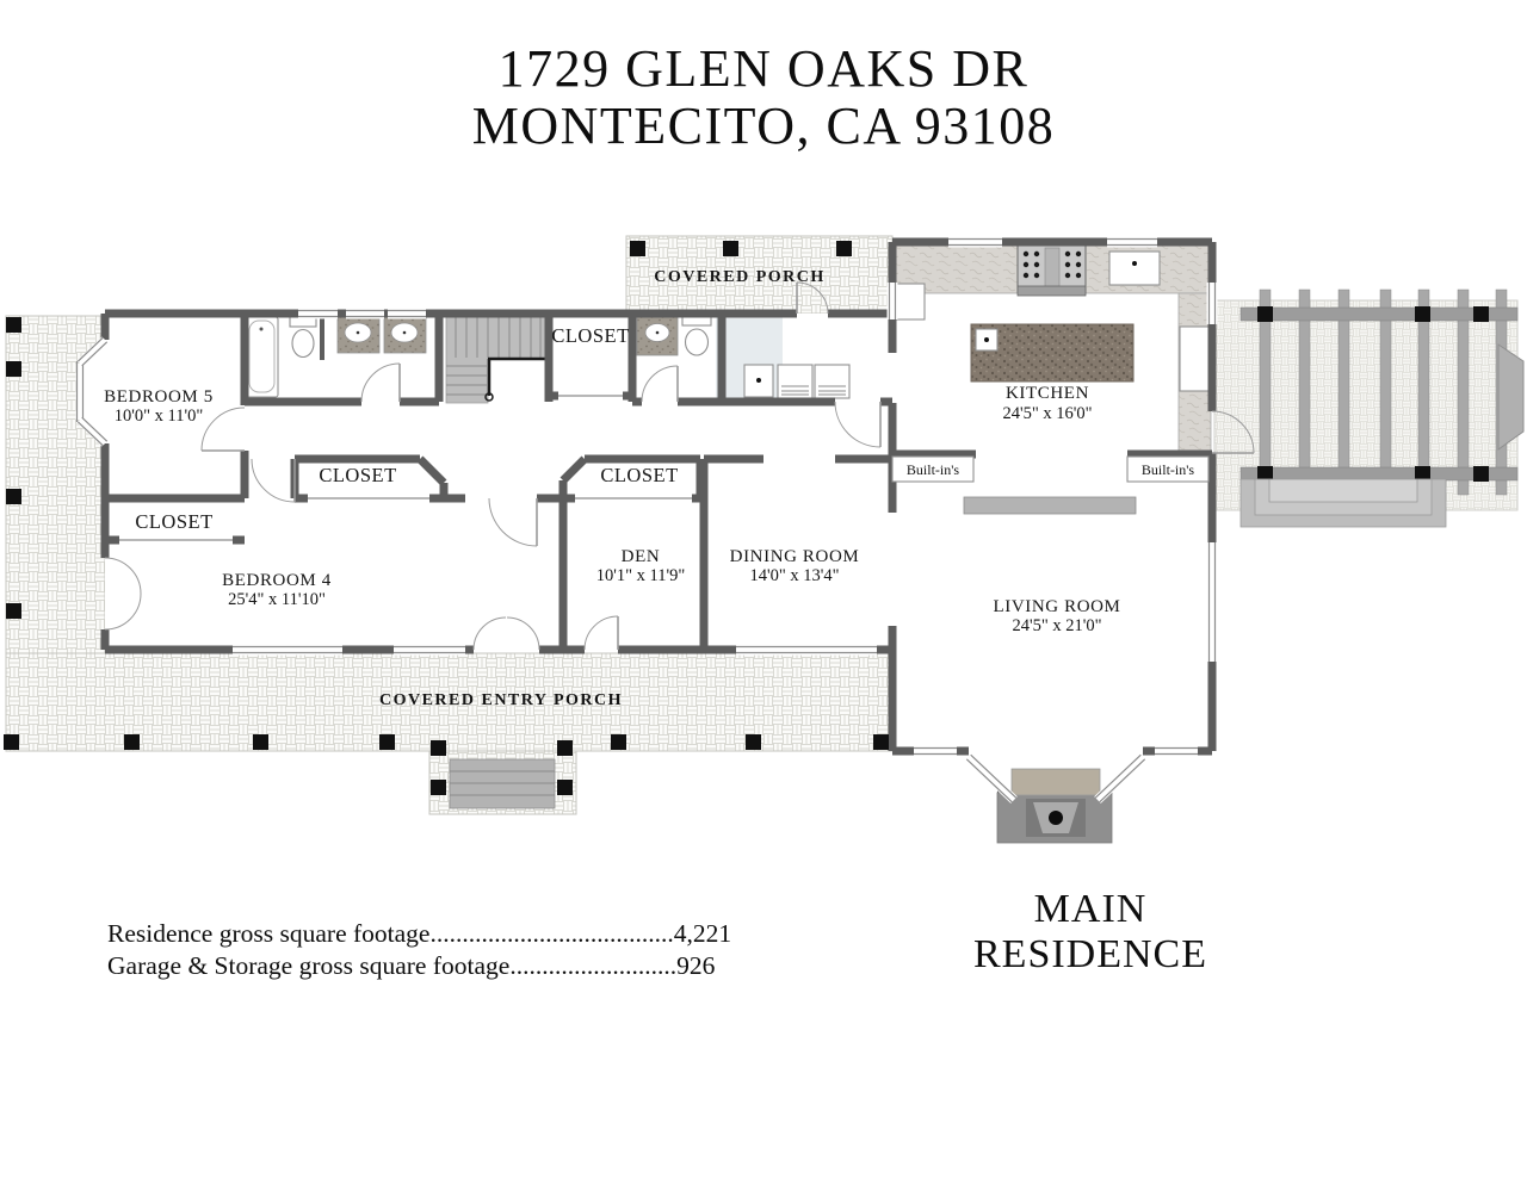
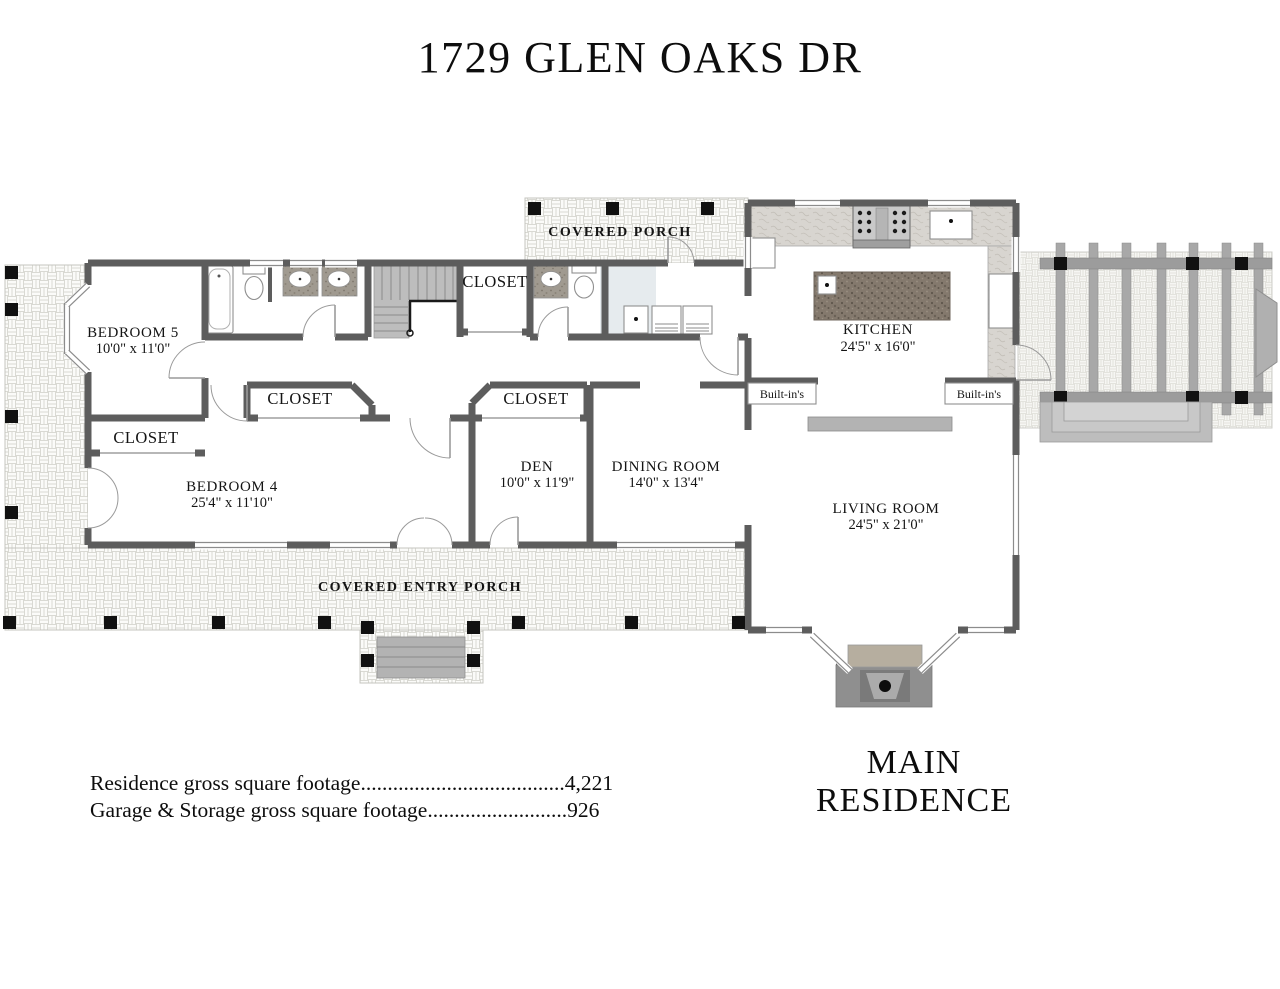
  1729 GLEN OAKS DR
- MONTECITO, CA 93108
  BEDROOM 5
  10'0" x 11'0"
  BEDROOM 4
  25'4" x 11'10"
  DEN
- 10'1" x 11'9"
+ 10'0" x 11'9"
  DINING ROOM
  14'0" x 13'4"
  KITCHEN
  24'5" x 16'0"
  LIVING ROOM
  24'5" x 21'0"
  CLOSET
  CLOSET
  CLOSET
  CLOSET
  COVERED PORCH
  COVERED ENTRY PORCH
  Built-in's
  Built-in's
  MAIN RESIDENCE
  Residence gross square footage......................................4,221
  Garage & Storage gross square footage..........................926
